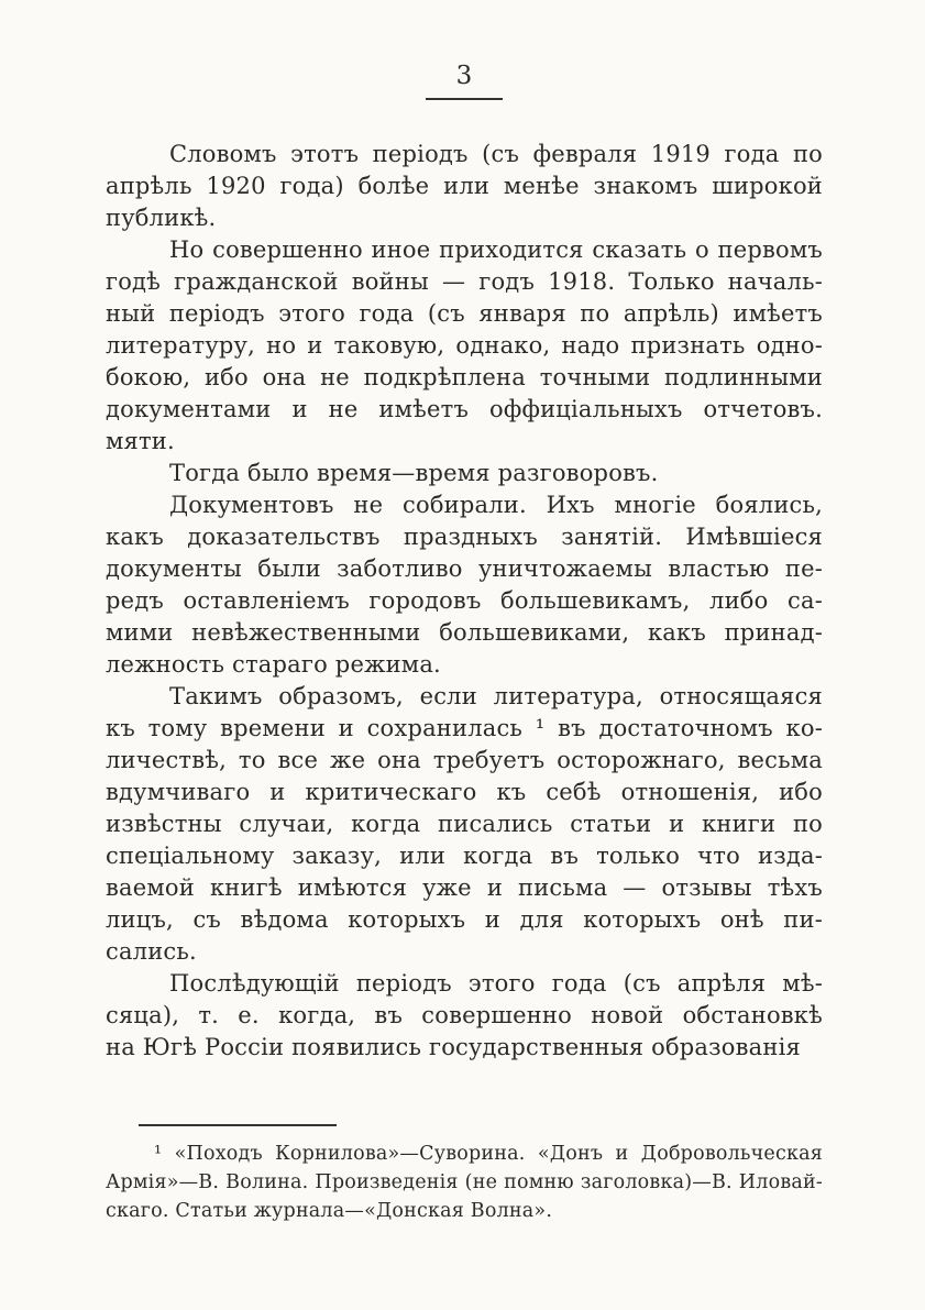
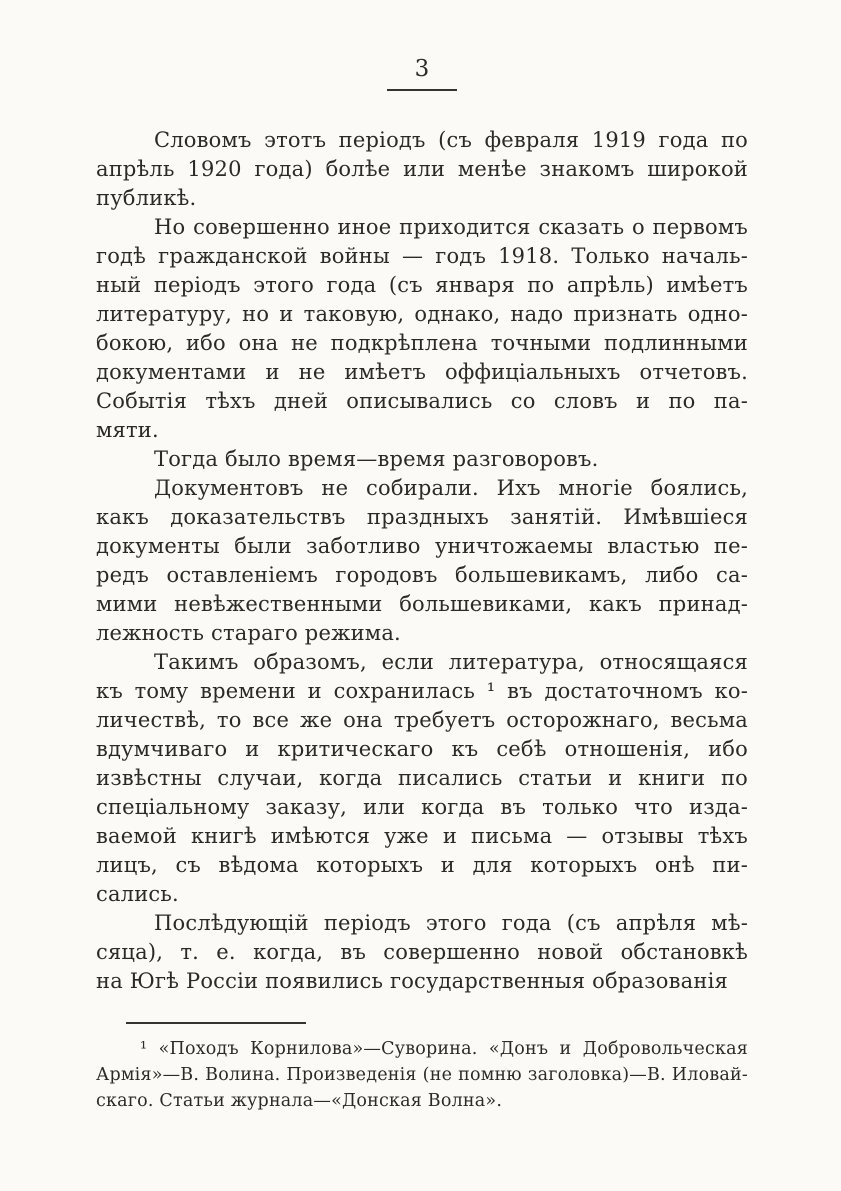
  3
  Словомъ этотъ періодъ (съ февраля 1919 года по
  апрѣль 1920 года) болѣе или менѣе знакомъ широкой
  публикѣ.
  Но совершенно иное приходится сказать о первомъ
  годѣ гражданской войны — годъ 1918. Только началь-
  ный періодъ этого года (съ января по апрѣль) имѣетъ
  литературу, но и таковую, однако, надо признать одно-
  бокою, ибо она не подкрѣплена точными подлинными
  документами и не имѣетъ оффиціальныхъ отчетовъ.
+ Событія тѣхъ дней описывались со словъ и по па-
  мяти.
  Тогда было время—время разговоровъ.
  Документовъ не собирали. Ихъ многіе боялись,
  какъ доказательствъ праздныхъ занятій. Имѣвшіеся
  документы были заботливо уничтожаемы властью пе-
  редъ оставленіемъ городовъ большевикамъ, либо са-
  мими невѣжественными большевиками, какъ принад-
  лежность стараго режима.
  Такимъ образомъ, если литература, относящаяся
  къ тому времени и сохранилась ¹ въ достаточномъ ко-
  личествѣ, то все же она требуетъ осторожнаго, весьма
  вдумчиваго и критическаго къ себѣ отношенія, ибо
  извѣстны случаи, когда писались статьи и книги по
  спеціальному заказу, или когда въ только что изда-
  ваемой книгѣ имѣются уже и письма — отзывы тѣхъ
  лицъ, съ вѣдома которыхъ и для которыхъ онѣ пи-
  сались.
  Послѣдующій періодъ этого года (съ апрѣля мѣ-
  сяца), т. е. когда, въ совершенно новой обстановкѣ
  на Югѣ Россіи появились государственныя образованія
  ¹ «Походъ Корнилова»—Суворина. «Донъ и Добровольческая
  Армія»—В. Волина. Произведенія (не помню заголовка)—В. Иловай-
  скаго. Статьи журнала—«Донская Волна».
